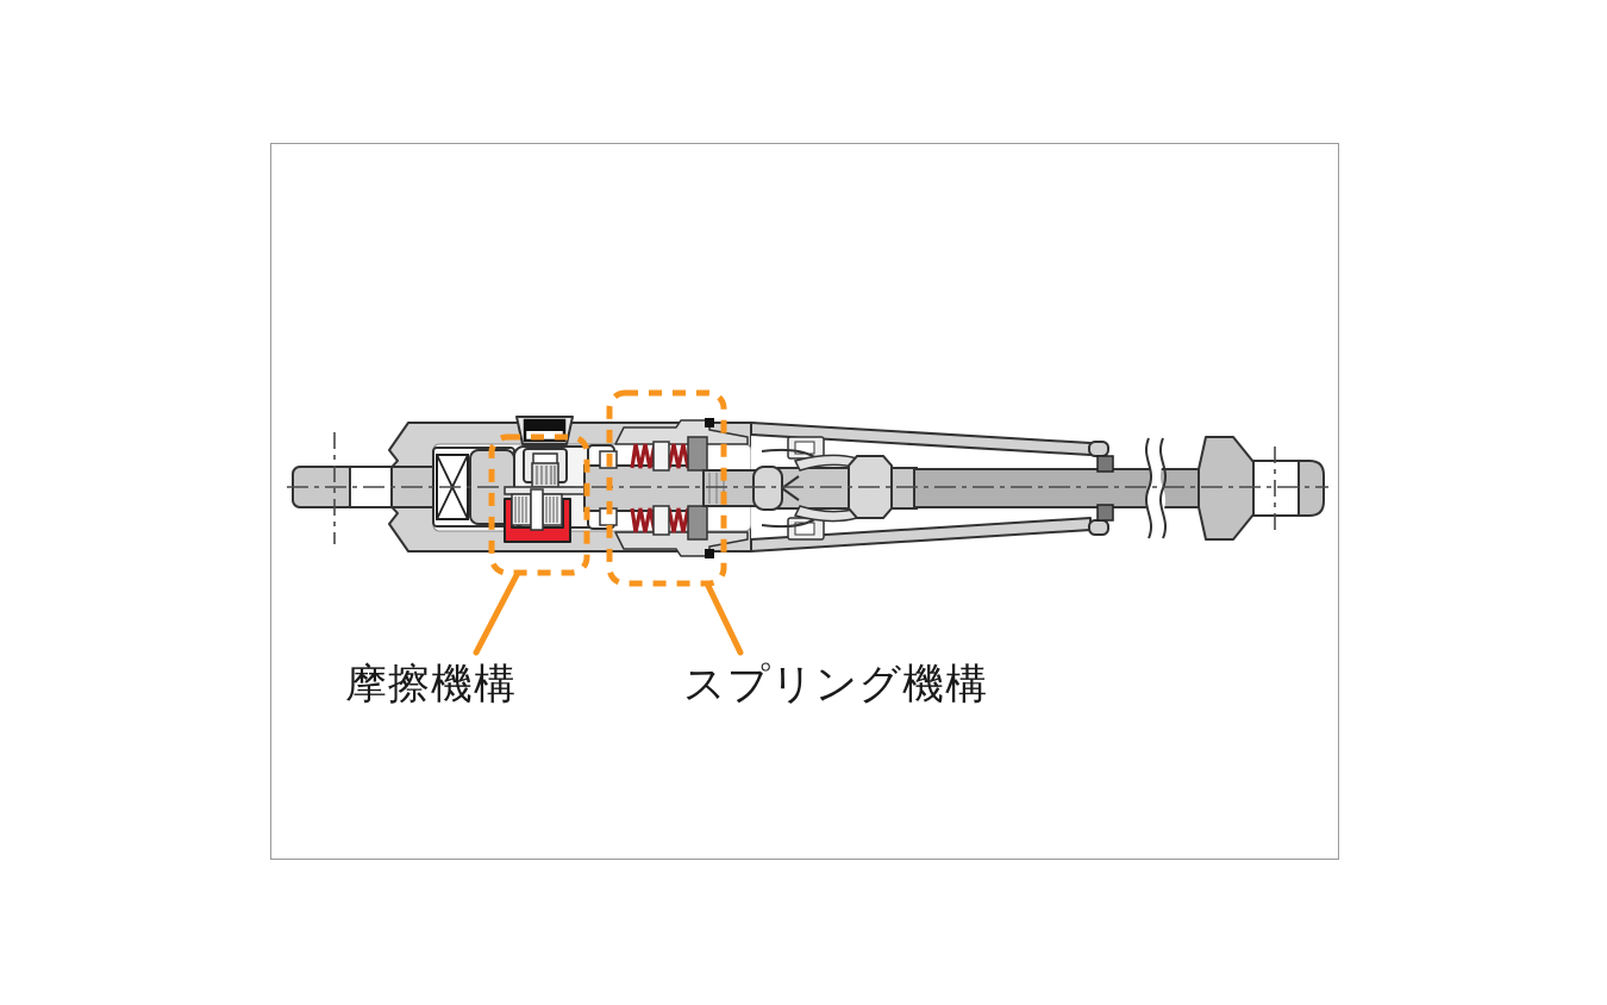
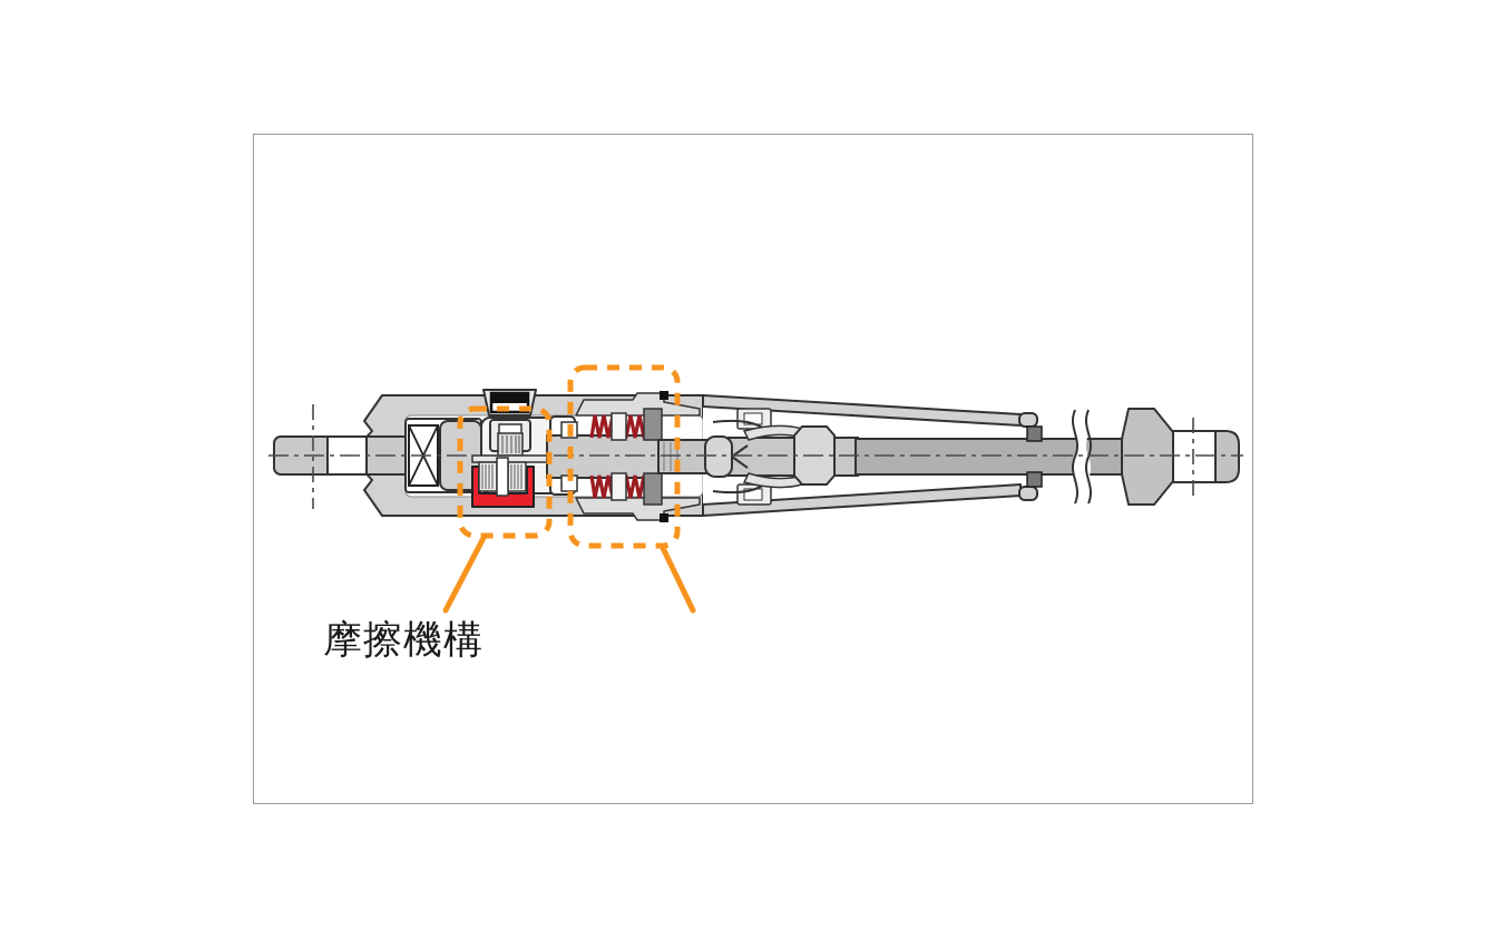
  摩擦機構
- スプリング機構
